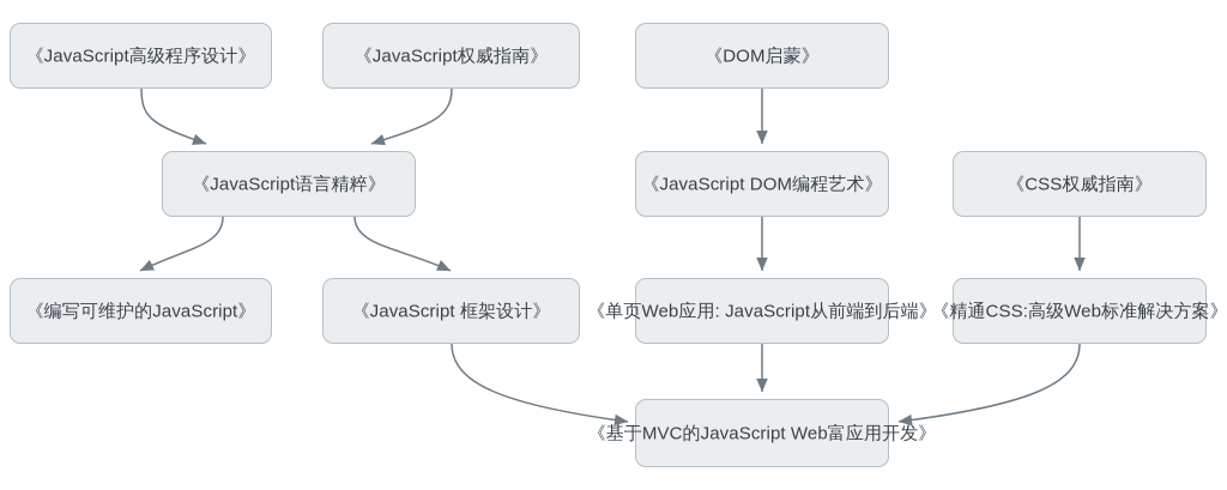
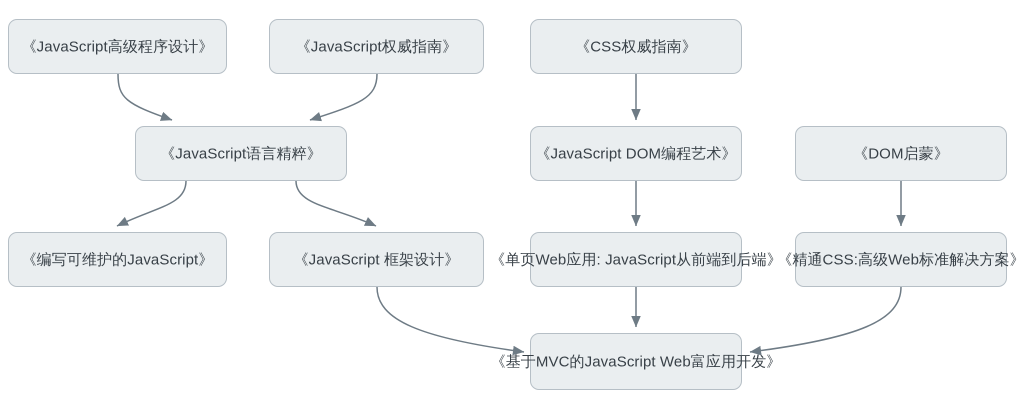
  《JavaScript高级程序设计》
  《JavaScript权威指南》
- 《DOM启蒙》
+ 《CSS权威指南》
  《JavaScript语言精粹》
  《JavaScript DOM编程艺术》
- 《CSS权威指南》
+ 《DOM启蒙》
  《编写可维护的JavaScript》
  《JavaScript 框架设计》
  《单页Web应用: JavaScript从前端到后端》
  《精通CSS:高级Web标准解决方案》
  《基于MVC的JavaScript Web富应用开发》
